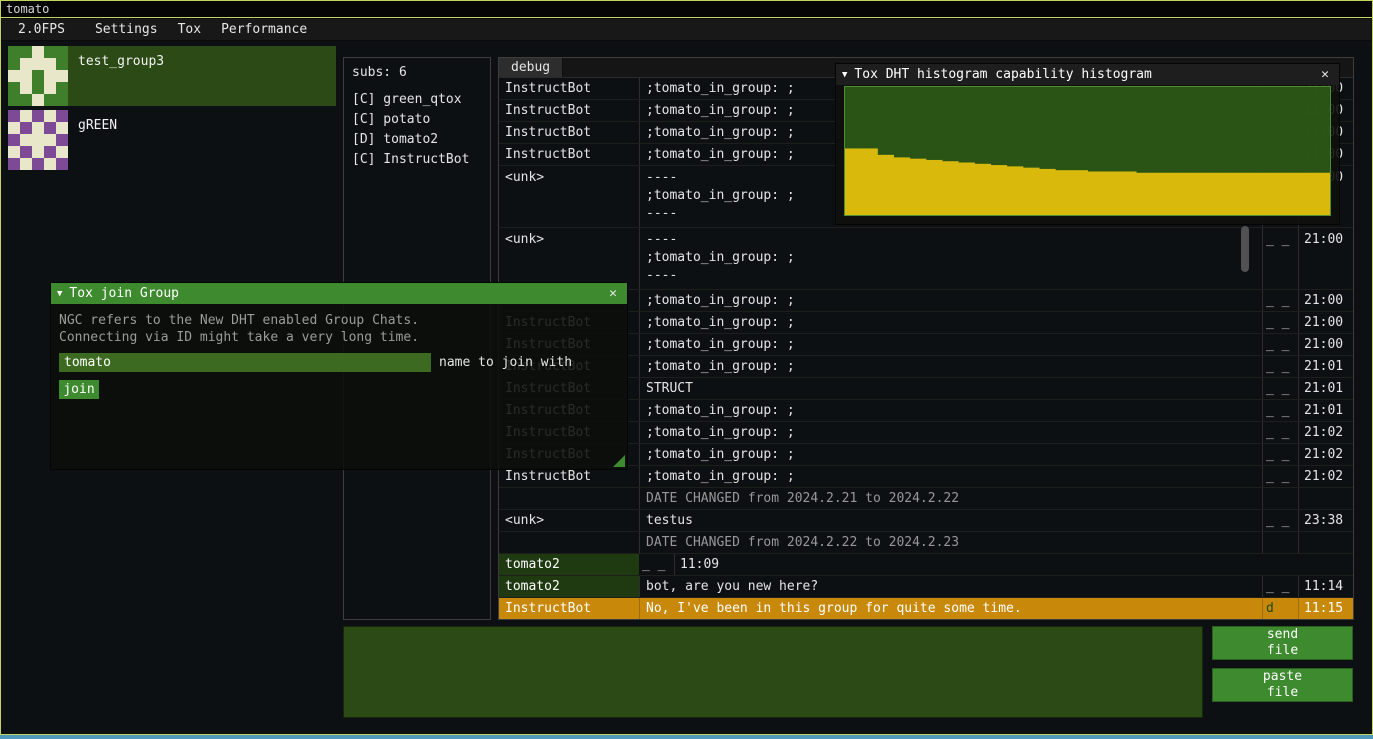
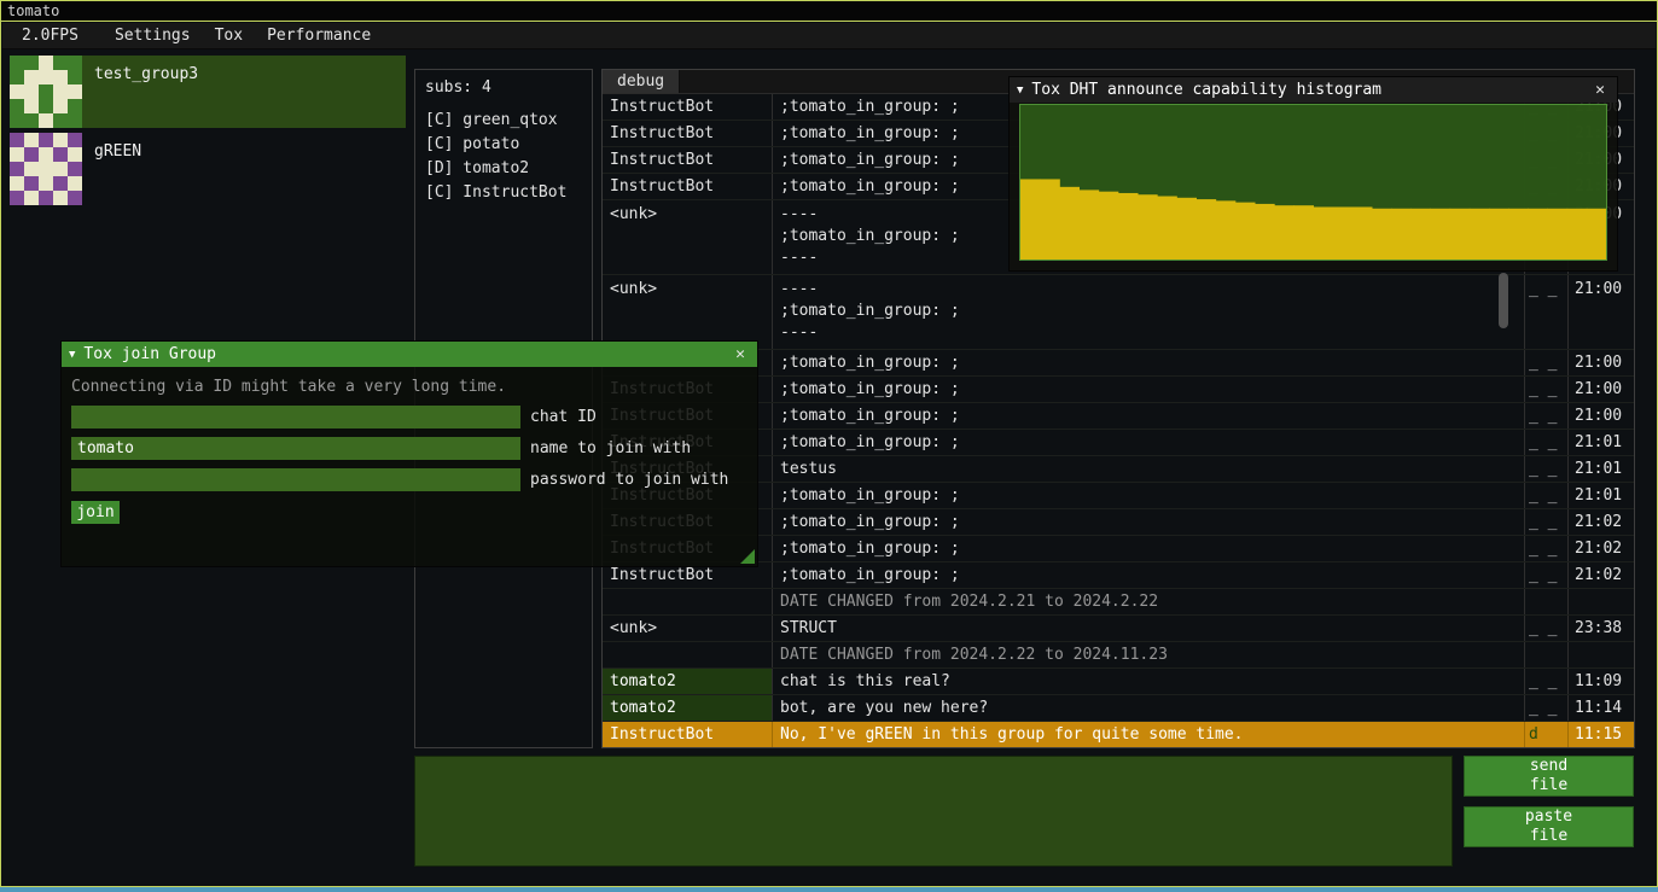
  tomato
  2.0FPS
  Settings
  Tox
  Performance
  test_group3
  gREEN
- subs: 6
+ subs: 4
  [C] green_qtox
  [C] potato
  [D] tomato2
  [C] InstructBot
  debug
  InstructBot
  ;tomato_in_group: ;
  InstructBot
  ;tomato_in_group: ;
  InstructBot
  ;tomato_in_group: ;
  InstructBot
  ;tomato_in_group: ;
  <unk>
  ----
  ;tomato_in_group: ;
  ----
  <unk>
  ----
  ;tomato_in_group: ;
  ----
  _ _
  21:00
  ;tomato_in_group: ;
  _ _
  21:00
  InstructBot
  ;tomato_in_group: ;
  _ _
  21:00
  InstructBot
  ;tomato_in_group: ;
  _ _
  21:00
  InstructBot
  ;tomato_in_group: ;
  _ _
  21:01
  InstructBot
- STRUCT
+ testus
  _ _
  21:01
  InstructBot
  ;tomato_in_group: ;
  _ _
  21:01
  InstructBot
  ;tomato_in_group: ;
  _ _
  21:02
  InstructBot
  ;tomato_in_group: ;
  _ _
  21:02
  InstructBot
  ;tomato_in_group: ;
  _ _
  21:02
  DATE CHANGED from 2024.2.21 to 2024.2.22
  <unk>
- testus
+ STRUCT
  _ _
  23:38
- DATE CHANGED from 2024.2.22 to 2024.2.23
+ DATE CHANGED from 2024.2.22 to 2024.11.23
  tomato2
+ chat is this real?
  _ _
  11:09
  tomato2
  bot, are you new here?
  _ _
  11:14
  InstructBot
- No, I've been in this group for quite some time.
+ No, I've gREEN in this group for quite some time.
  d
  11:15
  send
  file
  paste
  file
  ▼
- Tox DHT histogram capability histogram
+ Tox DHT announce capability histogram
  ✕
  ▼
  Tox join Group
  ✕
- NGC refers to the New DHT enabled Group Chats.
  Connecting via ID might take a very long time.
+ chat ID
  tomato
  name to join with
+ password to join with
  join
